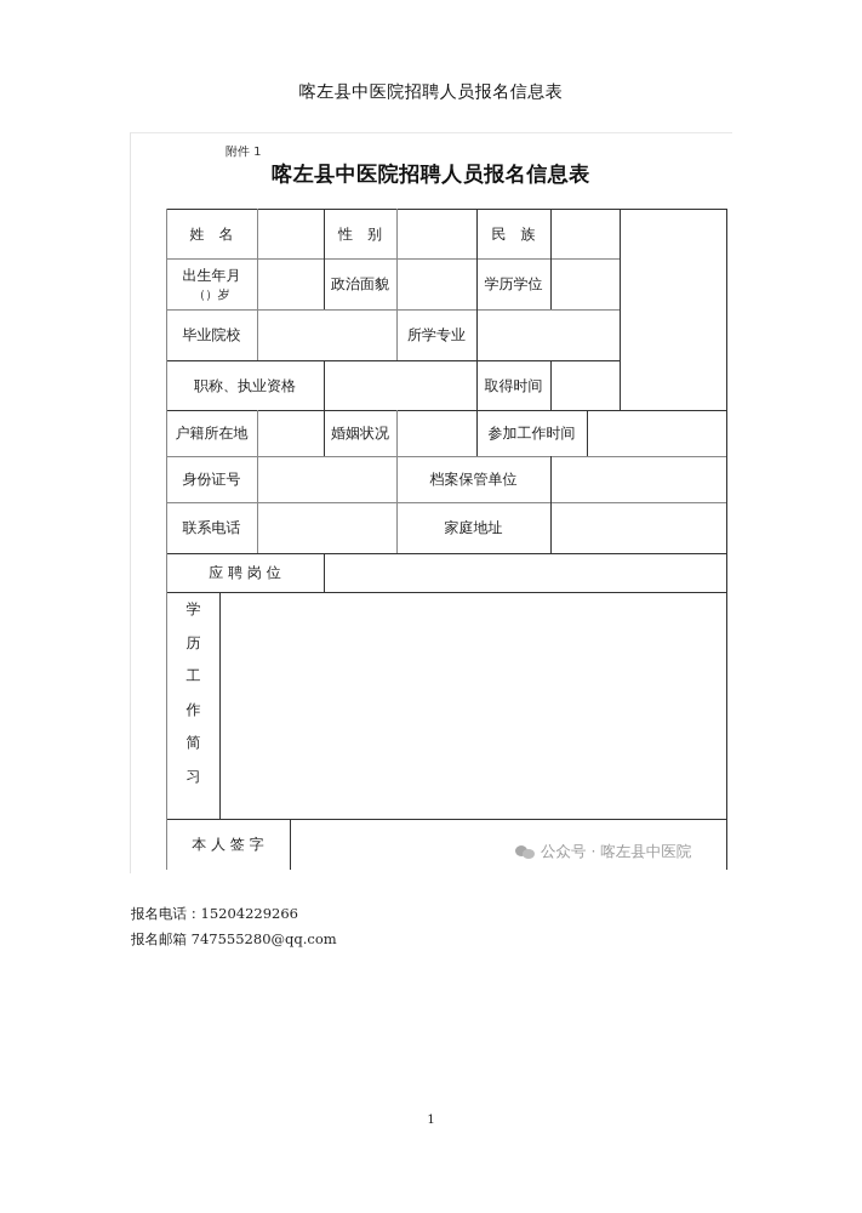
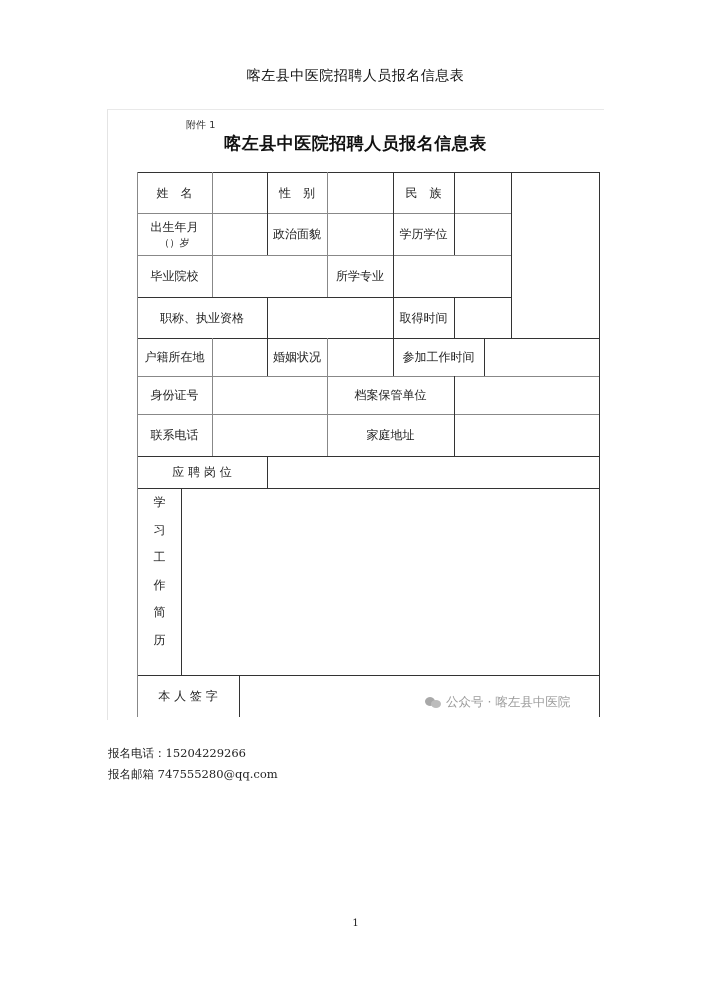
  喀左县中医院招聘人员报名信息表
  附件 1
  喀左县中医院招聘人员报名信息表
  姓 名
  性 别
  民 族
  出生年月
  （）岁
  政治面貌
  学历学位
  毕业院校
  所学专业
  职称、执业资格
  取得时间
  户籍所在地
  婚姻状况
  参加工作时间
  身份证号
  档案保管单位
  联系电话
  家庭地址
  应 聘 岗 位
  学
- 历
+ 习
  工
  作
  简
- 习
+ 历
  本 人 签 字
  公众号 · 喀左县中医院
  报名电话：15204229266
  报名邮箱 747555280@qq.com
  1
